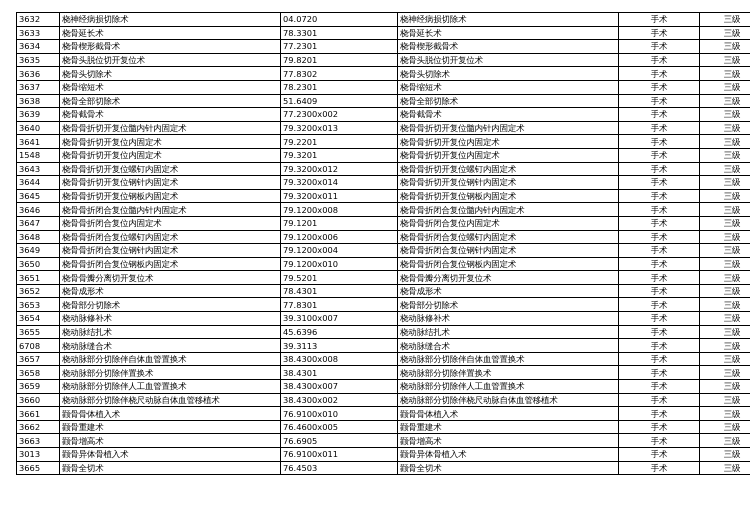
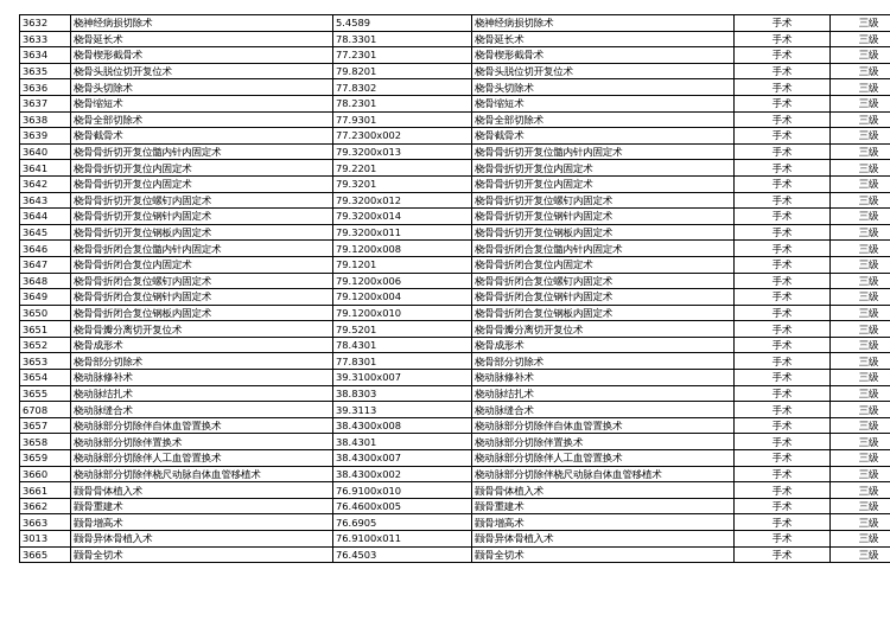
- 3632	桡神经病损切除术	04.0720	桡神经病损切除术	手术	三级
+ 3632	桡神经病损切除术	5.4589	桡神经病损切除术	手术	三级
  3633	桡骨延长术	78.3301	桡骨延长术	手术	三级
  3634	桡骨楔形截骨术	77.2301	桡骨楔形截骨术	手术	三级
  3635	桡骨头脱位切开复位术	79.8201	桡骨头脱位切开复位术	手术	三级
  3636	桡骨头切除术	77.8302	桡骨头切除术	手术	三级
  3637	桡骨缩短术	78.2301	桡骨缩短术	手术	三级
- 3638	桡骨全部切除术	51.6409	桡骨全部切除术	手术	三级
+ 3638	桡骨全部切除术	77.9301	桡骨全部切除术	手术	三级
  3639	桡骨截骨术	77.2300x002	桡骨截骨术	手术	三级
  3640	桡骨骨折切开复位髓内针内固定术	79.3200x013	桡骨骨折切开复位髓内针内固定术	手术	三级
  3641	桡骨骨折切开复位内固定术	79.2201	桡骨骨折切开复位内固定术	手术	三级
- 1548	桡骨骨折切开复位内固定术	79.3201	桡骨骨折切开复位内固定术	手术	三级
+ 3642	桡骨骨折切开复位内固定术	79.3201	桡骨骨折切开复位内固定术	手术	三级
  3643	桡骨骨折切开复位螺钉内固定术	79.3200x012	桡骨骨折切开复位螺钉内固定术	手术	三级
  3644	桡骨骨折切开复位钢针内固定术	79.3200x014	桡骨骨折切开复位钢针内固定术	手术	三级
  3645	桡骨骨折切开复位钢板内固定术	79.3200x011	桡骨骨折切开复位钢板内固定术	手术	三级
  3646	桡骨骨折闭合复位髓内针内固定术	79.1200x008	桡骨骨折闭合复位髓内针内固定术	手术	三级
  3647	桡骨骨折闭合复位内固定术	79.1201	桡骨骨折闭合复位内固定术	手术	三级
  3648	桡骨骨折闭合复位螺钉内固定术	79.1200x006	桡骨骨折闭合复位螺钉内固定术	手术	三级
  3649	桡骨骨折闭合复位钢针内固定术	79.1200x004	桡骨骨折闭合复位钢针内固定术	手术	三级
  3650	桡骨骨折闭合复位钢板内固定术	79.1200x010	桡骨骨折闭合复位钢板内固定术	手术	三级
  3651	桡骨骨瓣分离切开复位术	79.5201	桡骨骨瓣分离切开复位术	手术	三级
  3652	桡骨成形术	78.4301	桡骨成形术	手术	三级
  3653	桡骨部分切除术	77.8301	桡骨部分切除术	手术	三级
  3654	桡动脉修补术	39.3100x007	桡动脉修补术	手术	三级
- 3655	桡动脉结扎术	45.6396	桡动脉结扎术	手术	三级
+ 3655	桡动脉结扎术	38.8303	桡动脉结扎术	手术	三级
  6708	桡动脉缝合术	39.3113	桡动脉缝合术	手术	三级
  3657	桡动脉部分切除伴自体血管置换术	38.4300x008	桡动脉部分切除伴自体血管置换术	手术	三级
  3658	桡动脉部分切除伴置换术	38.4301	桡动脉部分切除伴置换术	手术	三级
  3659	桡动脉部分切除伴人工血管置换术	38.4300x007	桡动脉部分切除伴人工血管置换术	手术	三级
  3660	桡动脉部分切除伴桡尺动脉自体血管移植术	38.4300x002	桡动脉部分切除伴桡尺动脉自体血管移植术	手术	三级
  3661	颧骨骨体植入术	76.9100x010	颧骨骨体植入术	手术	三级
  3662	颧骨重建术	76.4600x005	颧骨重建术	手术	三级
  3663	颧骨增高术	76.6905	颧骨增高术	手术	三级
  3013	颧骨异体骨植入术	76.9100x011	颧骨异体骨植入术	手术	三级
  3665	颧骨全切术	76.4503	颧骨全切术	手术	三级
